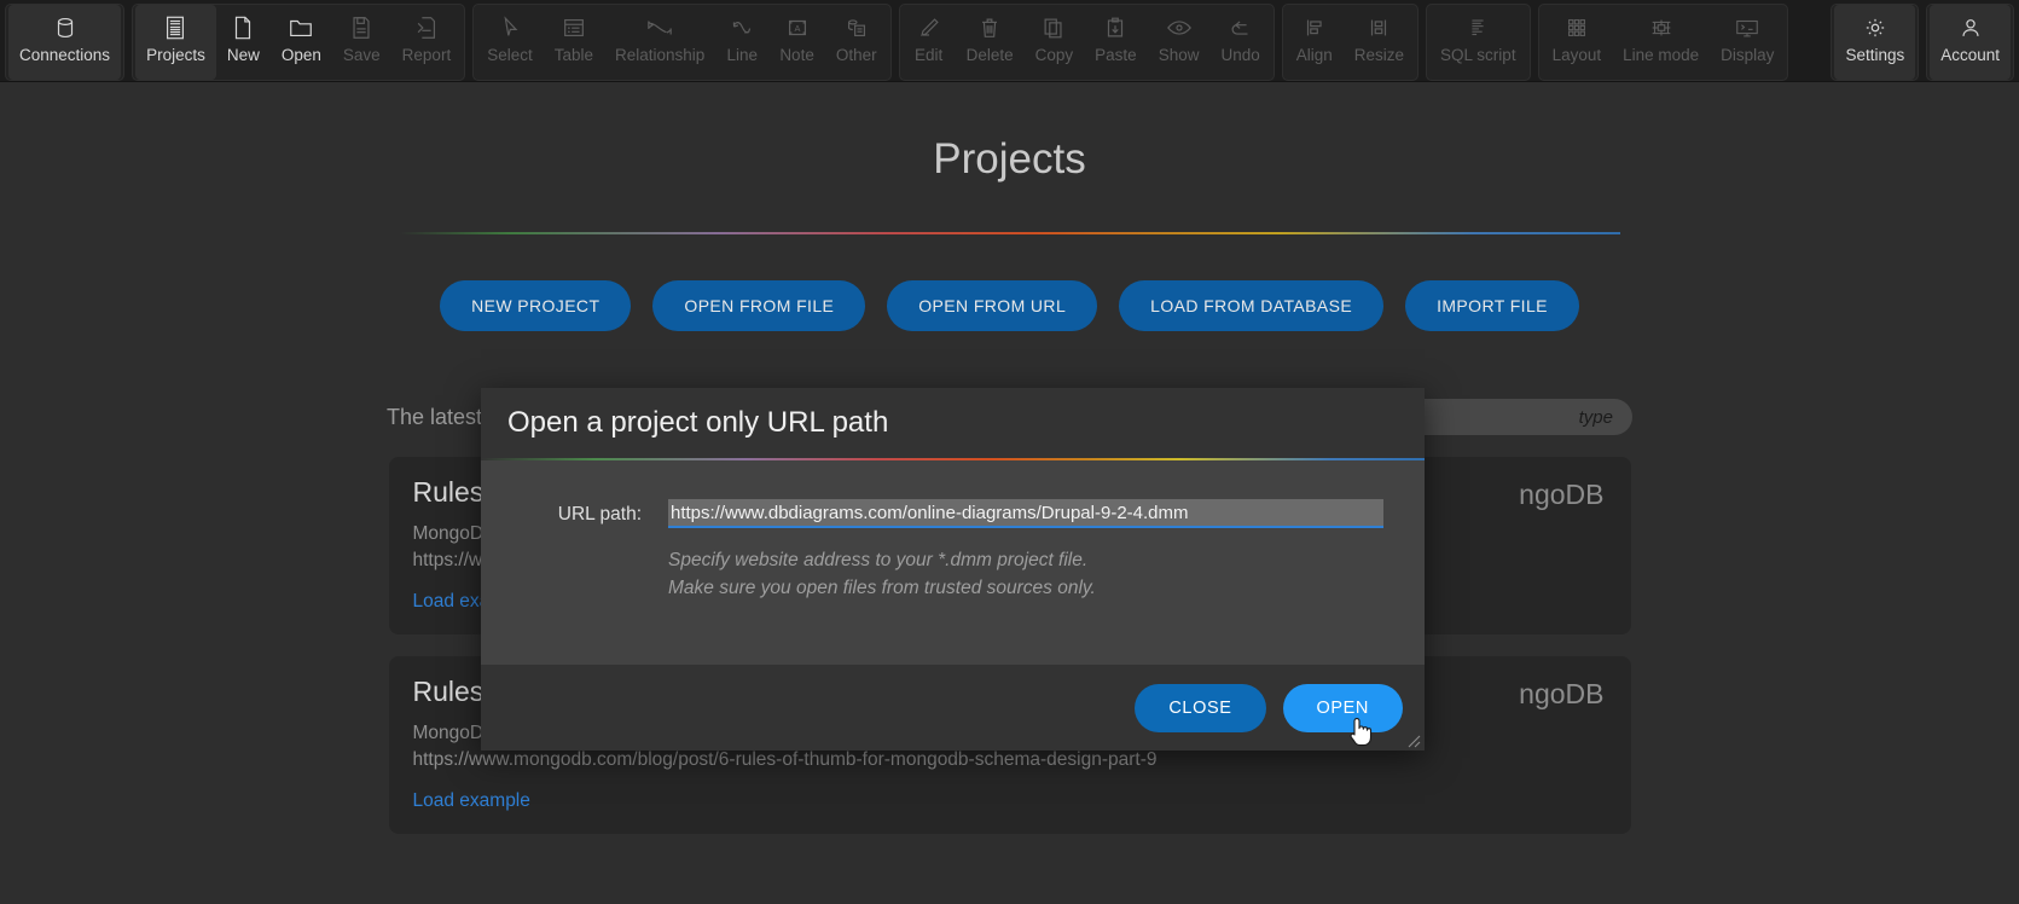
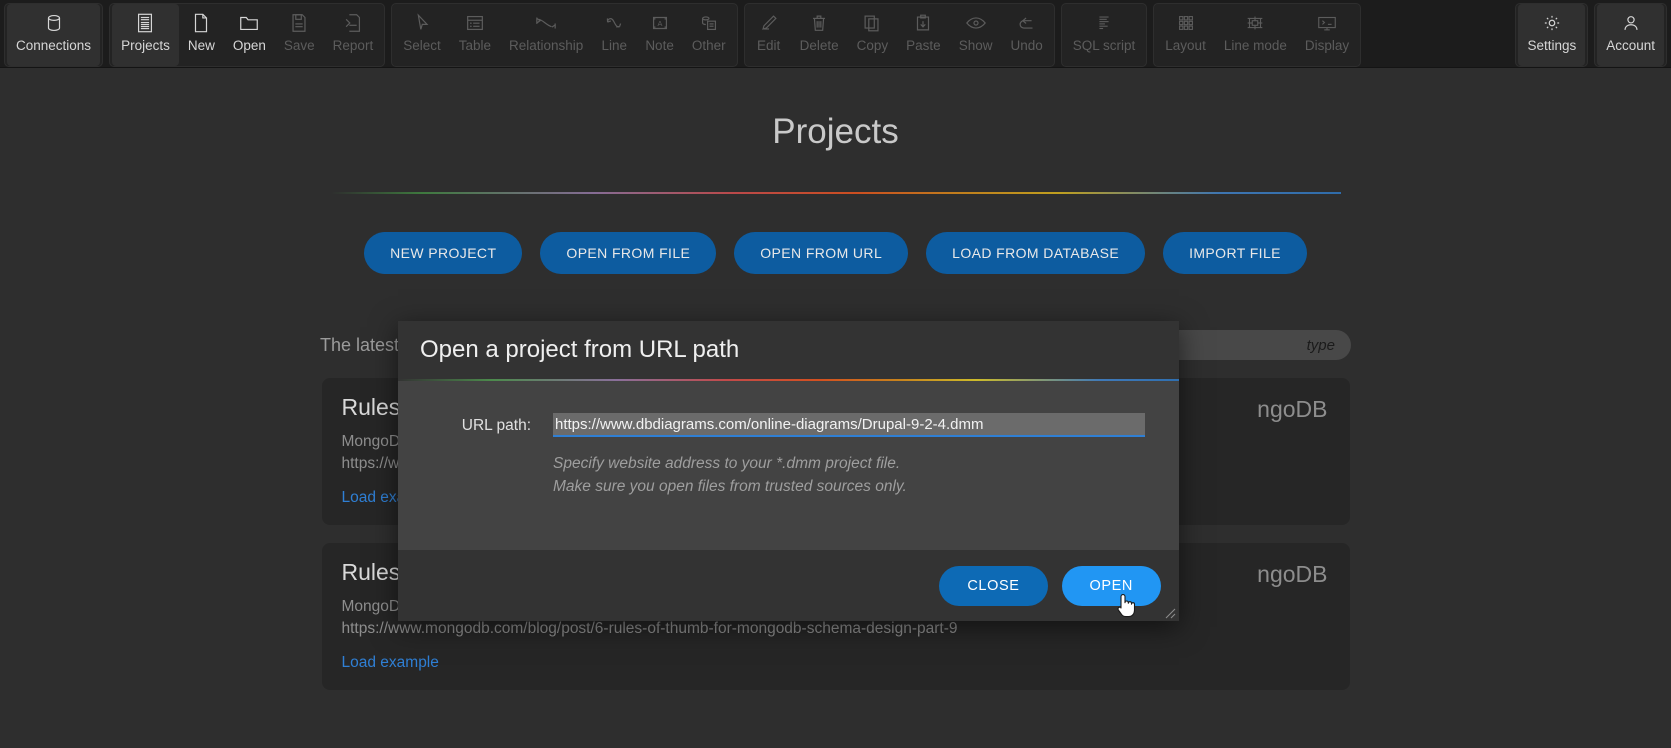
  Connections
  Projects
  New
  Open
  Save
  Report
  Select
  Table
  Relationship
  Line
  A
  Note
  Other
  Edit
  Delete
  Copy
  Paste
  Show
  Undo
- Align
- Resize
  SQL script
  Layout
  Line mode
  Display
  Settings
  Account
  Projects
  NEW PROJECT
  OPEN FROM FILE
  OPEN FROM URL
  LOAD FROM DATABASE
  IMPORT FILE
  The latest
  type
  MongoD
  https://w
  Load ex
  ngoDB
  https://www.mongodb.com/blog/post/6-rules-of-thumb-for-mongodb-schema-design-part-9
  Load example
  ngoDB
- Open a project only URL path
+ Open a project from URL path
  URL path:
  https://www.dbdiagrams.com/online-diagrams/Drupal-9-2-4.dmm
  Specify website address to your *.dmm project file.
  Make sure you open files from trusted sources only.
  CLOSE
  OPEN
